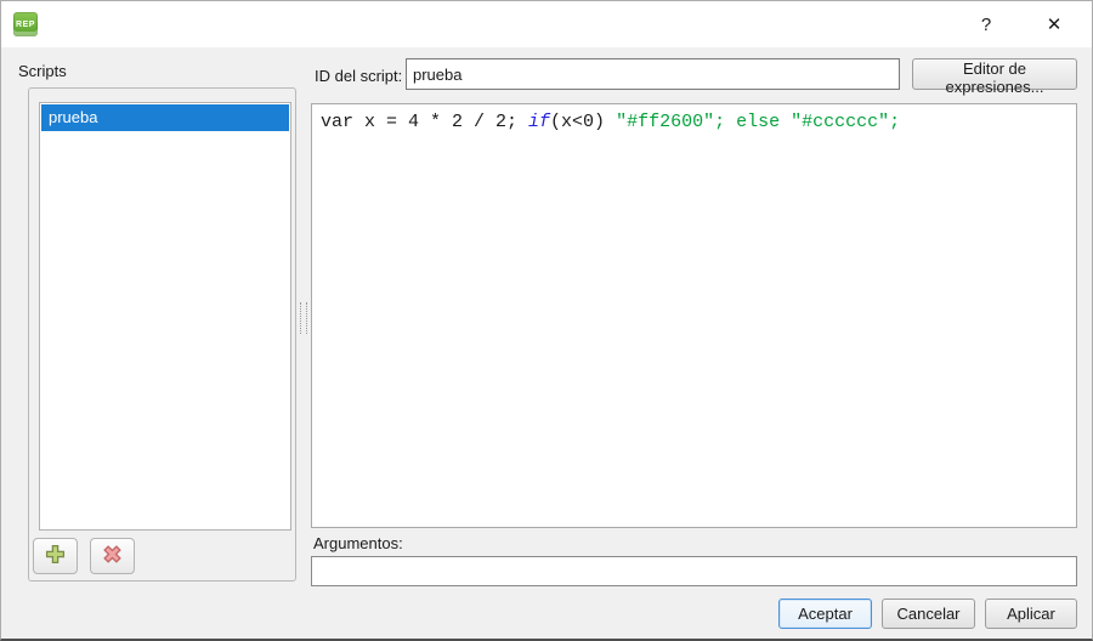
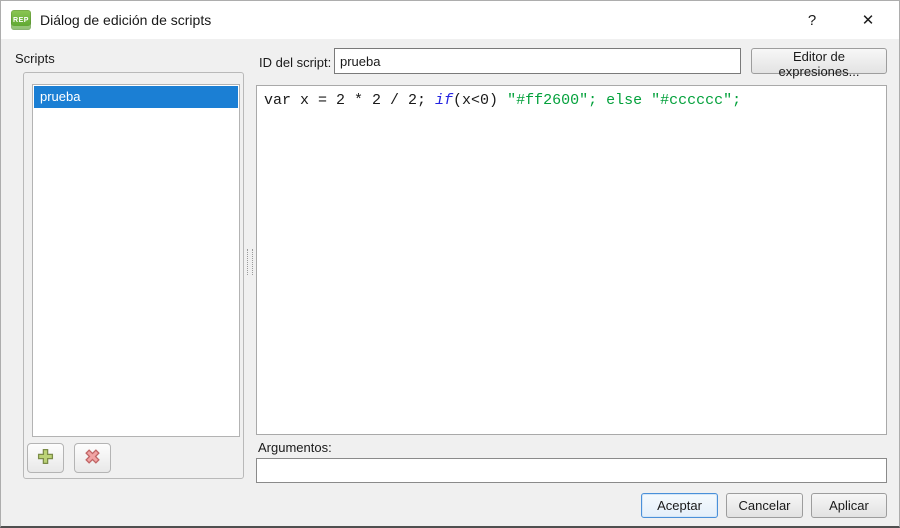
+ Diálog de edición de scripts
  ?
  ✕
  Scripts
  prueba
  ID del script:
  prueba
  Editor de expresiones...
- var x = 4 * 2 / 2; if(x<0) "#ff2600"; else "#cccccc";
+ var x = 2 * 2 / 2; if(x<0) "#ff2600"; else "#cccccc";
  Argumentos:
  Aceptar
  Cancelar
  Aplicar
